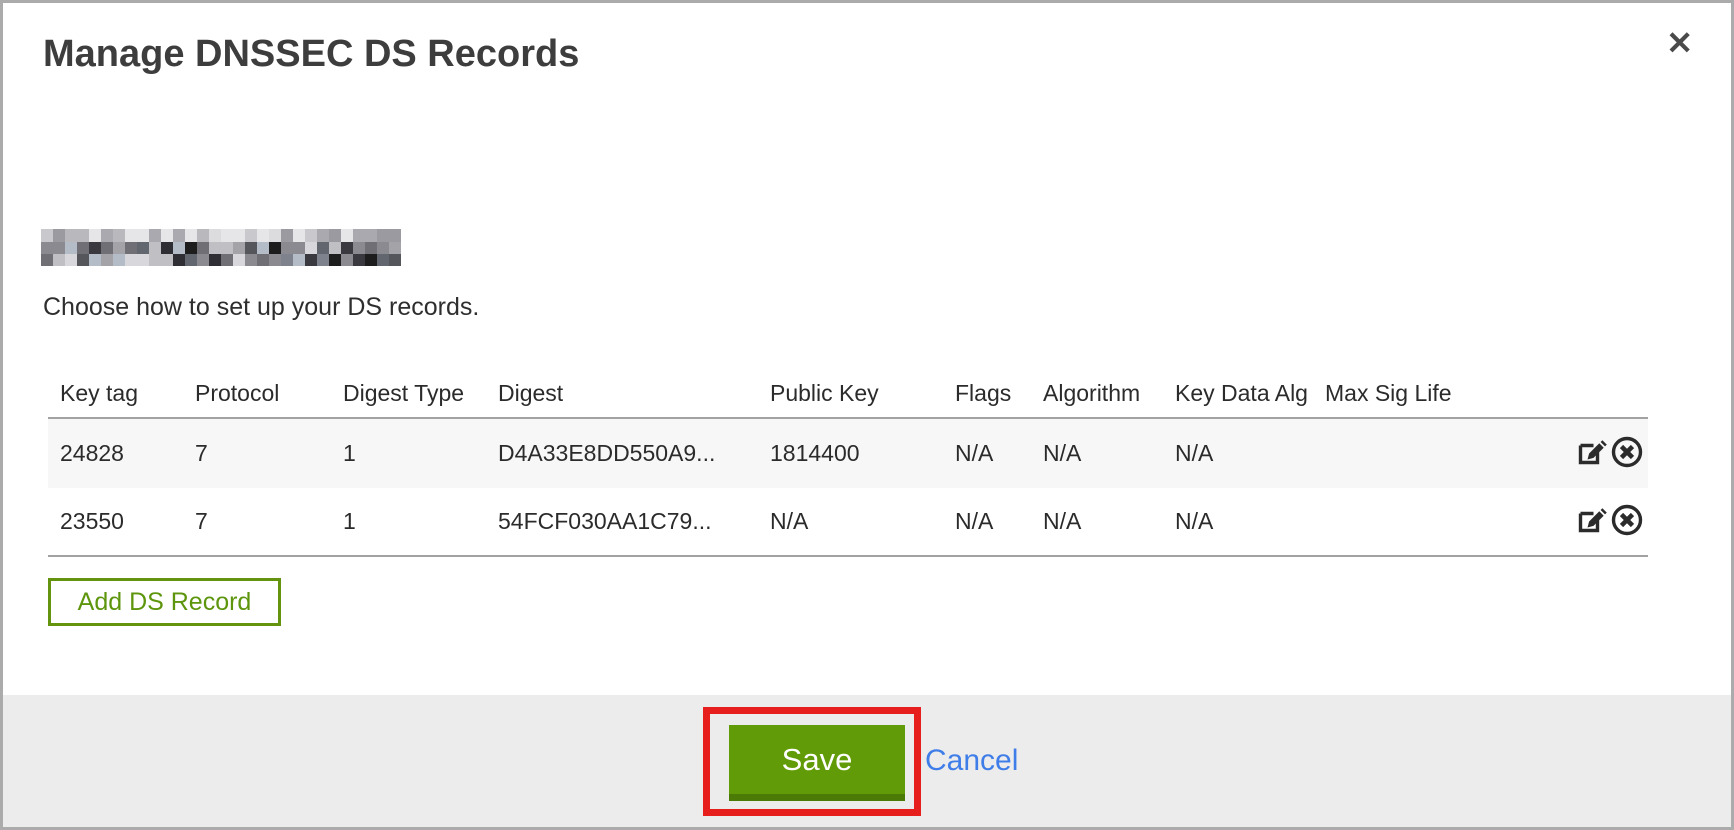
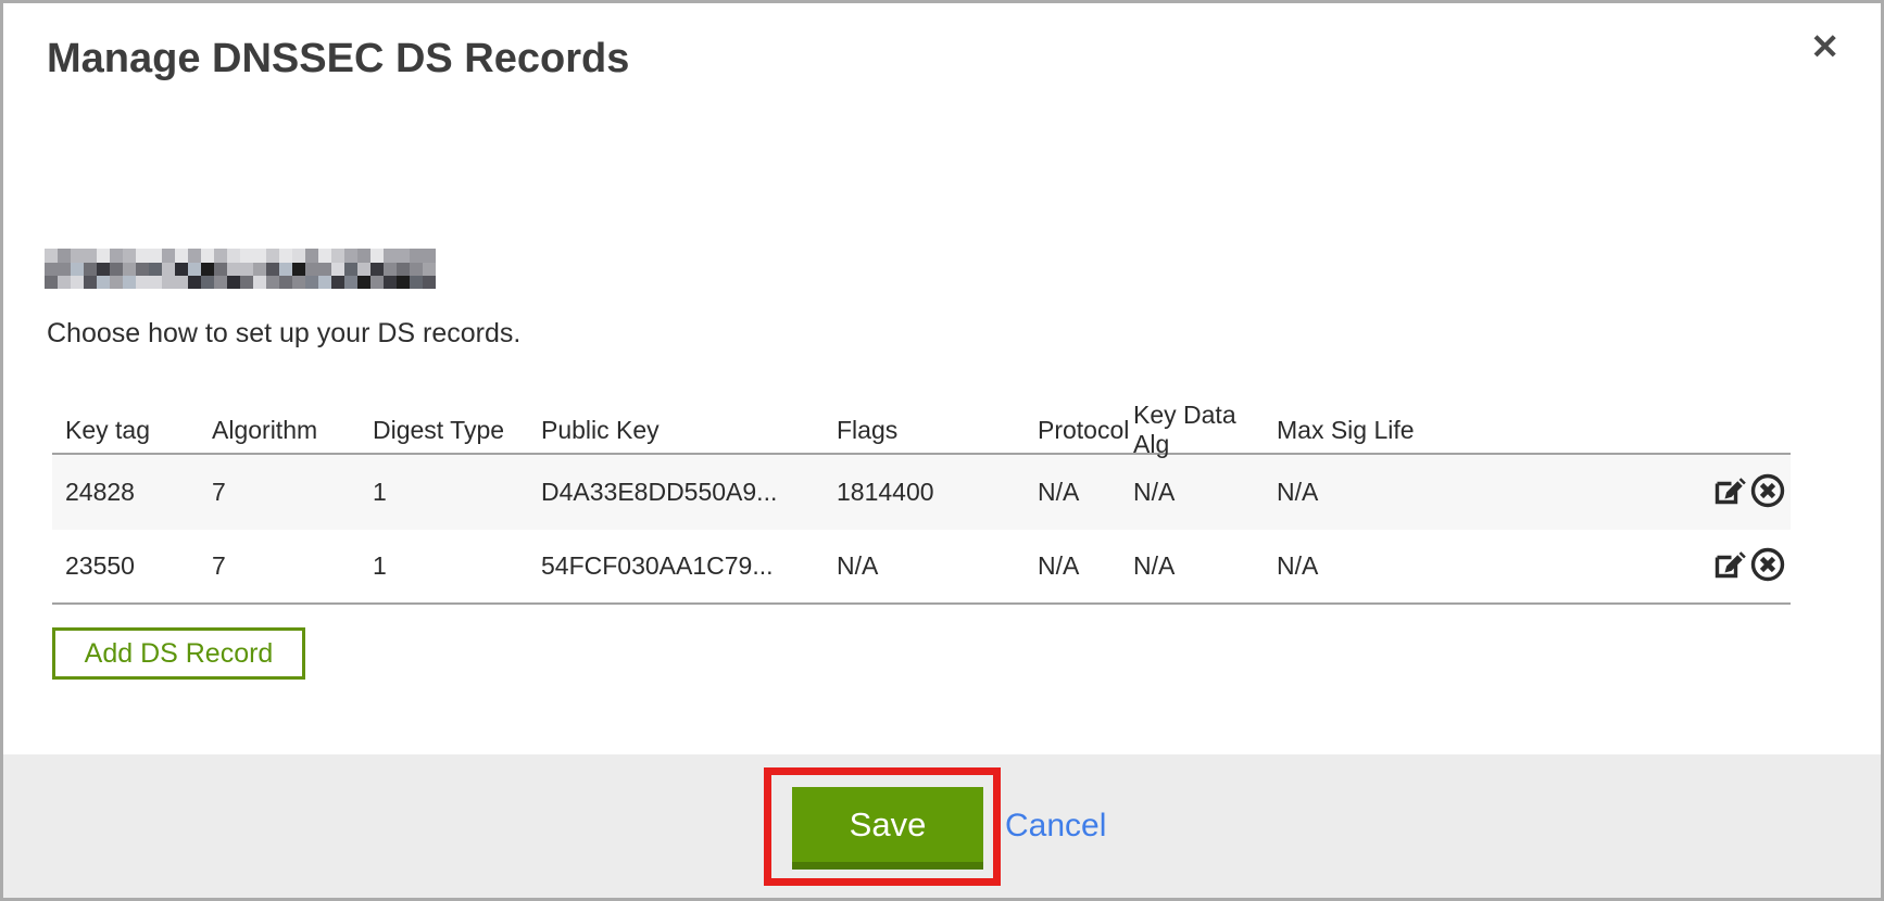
  Manage DNSSEC DS Records
  ✕
  Choose how to set up your DS records.
  Key tag
- Protocol
+ Algorithm
  Digest Type
- Digest
  Public Key
  Flags
- Algorithm
+ Protocol
  Key Data Alg
  Max Sig Life
  24828
  7
  1
  D4A33E8DD550A9...
  1814400
  N/A
  N/A
  N/A
  23550
  7
  1
  54FCF030AA1C79...
  N/A
  N/A
  N/A
  N/A
  Add DS Record
  Save
  Cancel
